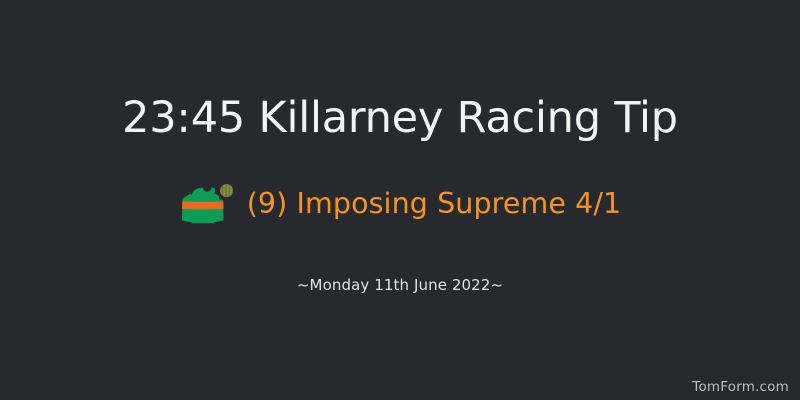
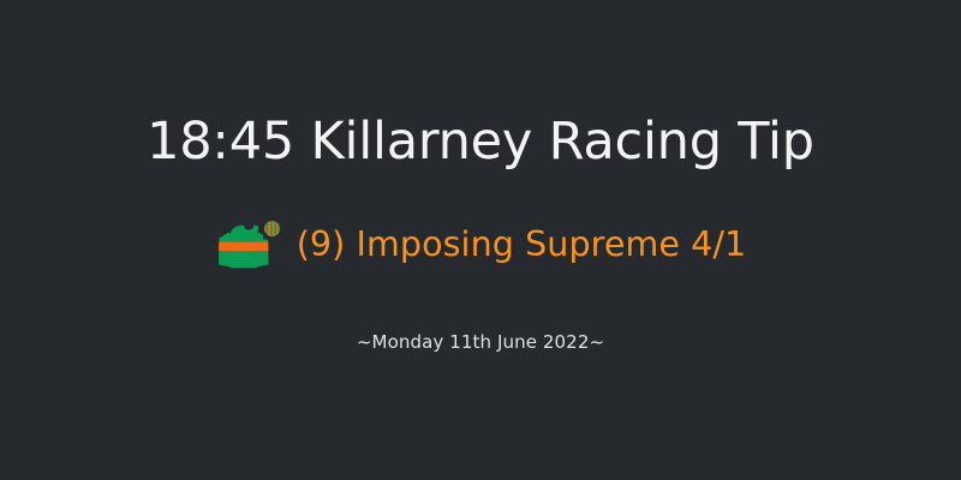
- 23:45 Killarney Racing Tip
+ 18:45 Killarney Racing Tip
  (9) Imposing Supreme 4/1
  ~Monday 11th June 2022~
- TomForm.com
